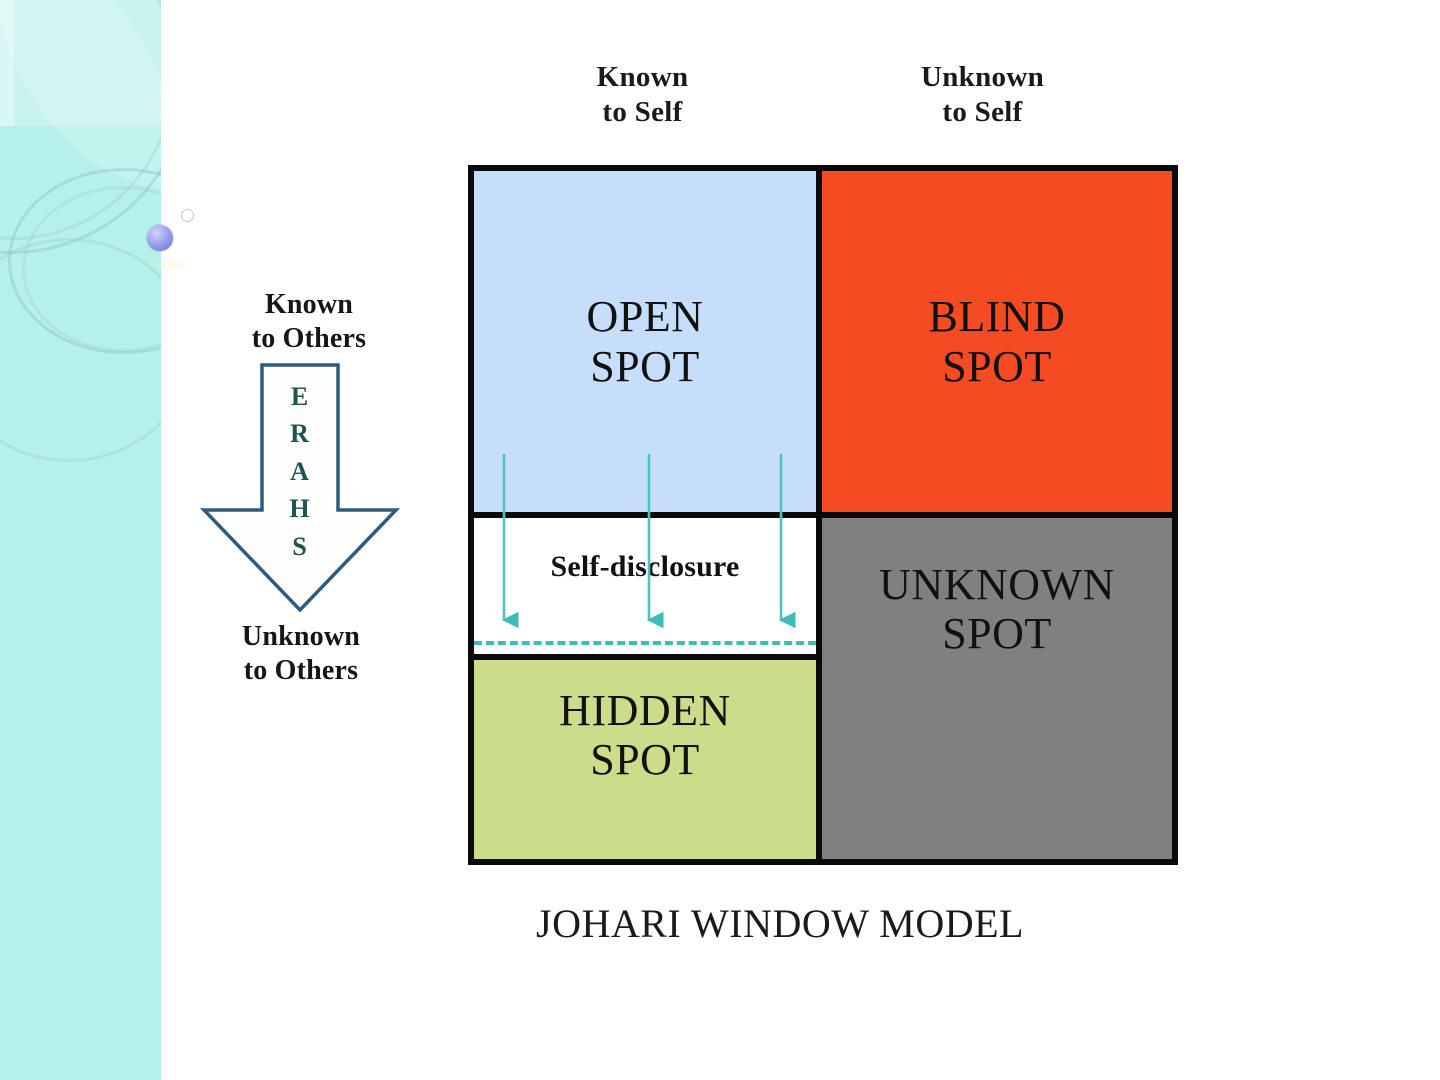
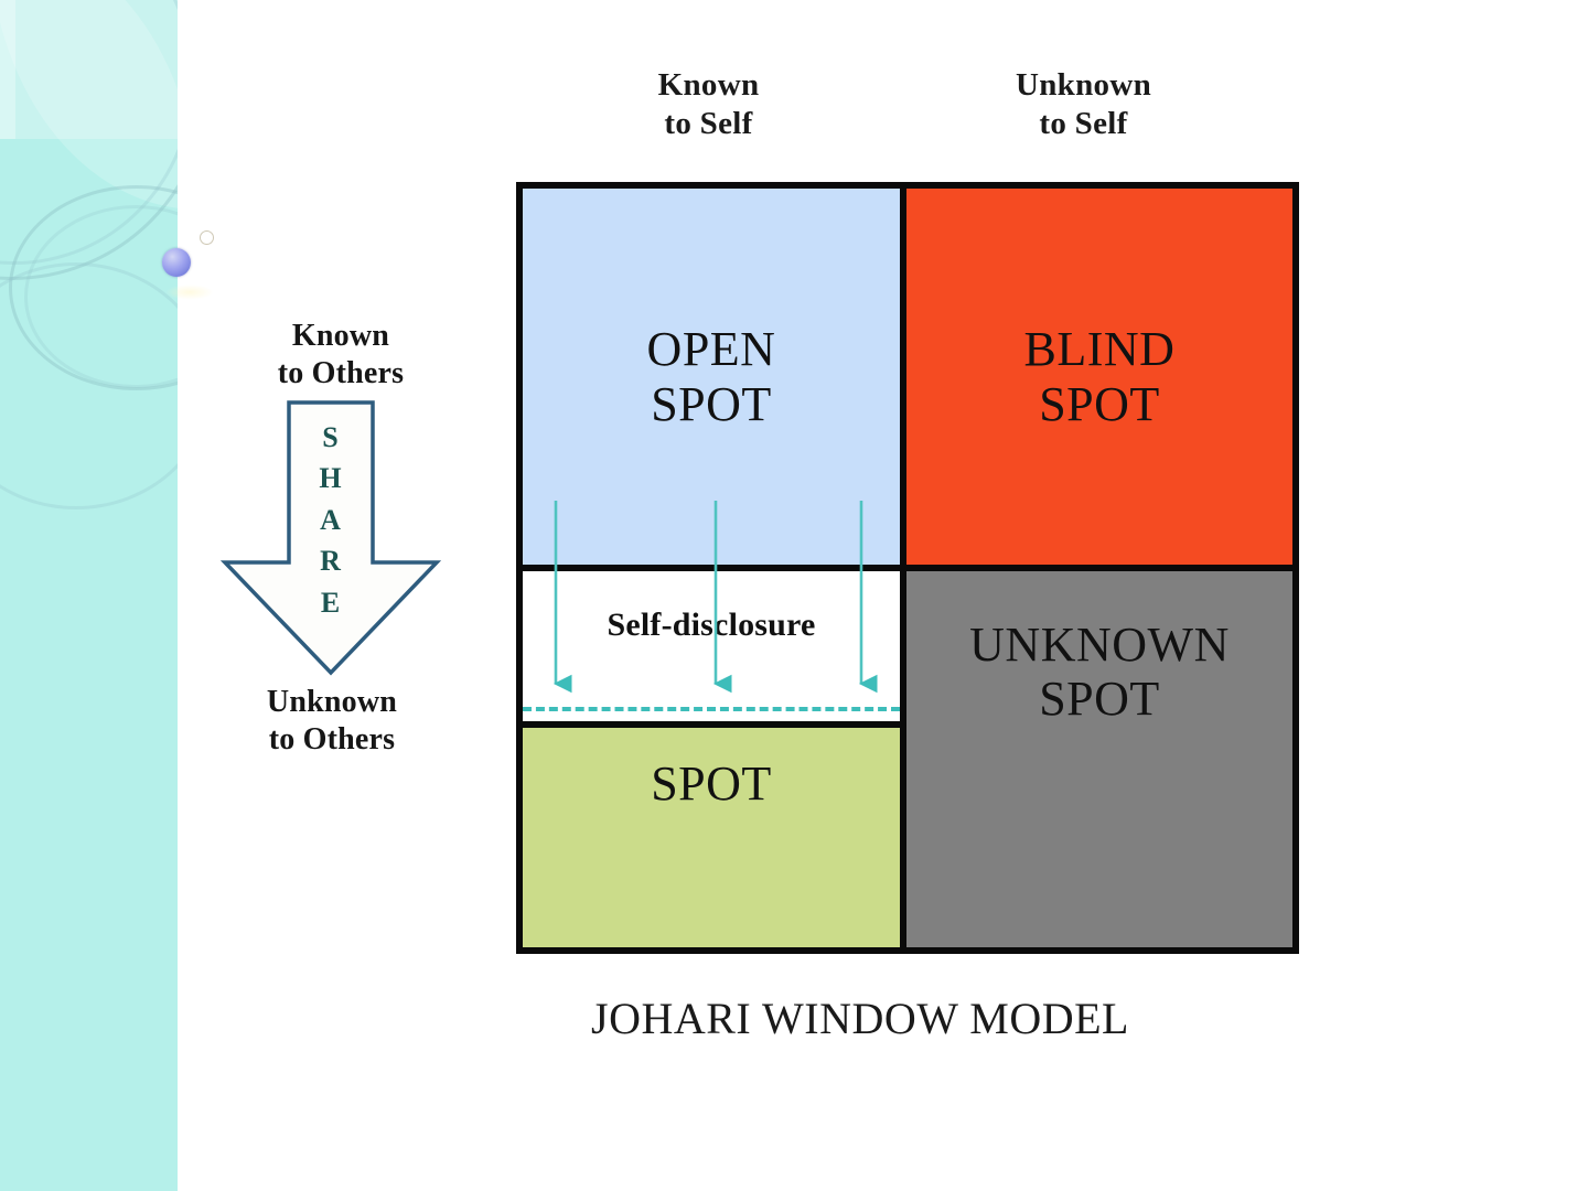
  Known
  to Self
  Unknown
  to Self
  Known
  to Others
  Unknown
  to Others
- E
+ S
- R
+ H
  A
- H
+ R
- S
+ E
  OPEN
  SPOT
  BLIND
  SPOT
  Self-disclosure
- HIDDEN
  SPOT
  UNKNOWN
  SPOT
  JOHARI WINDOW MODEL
